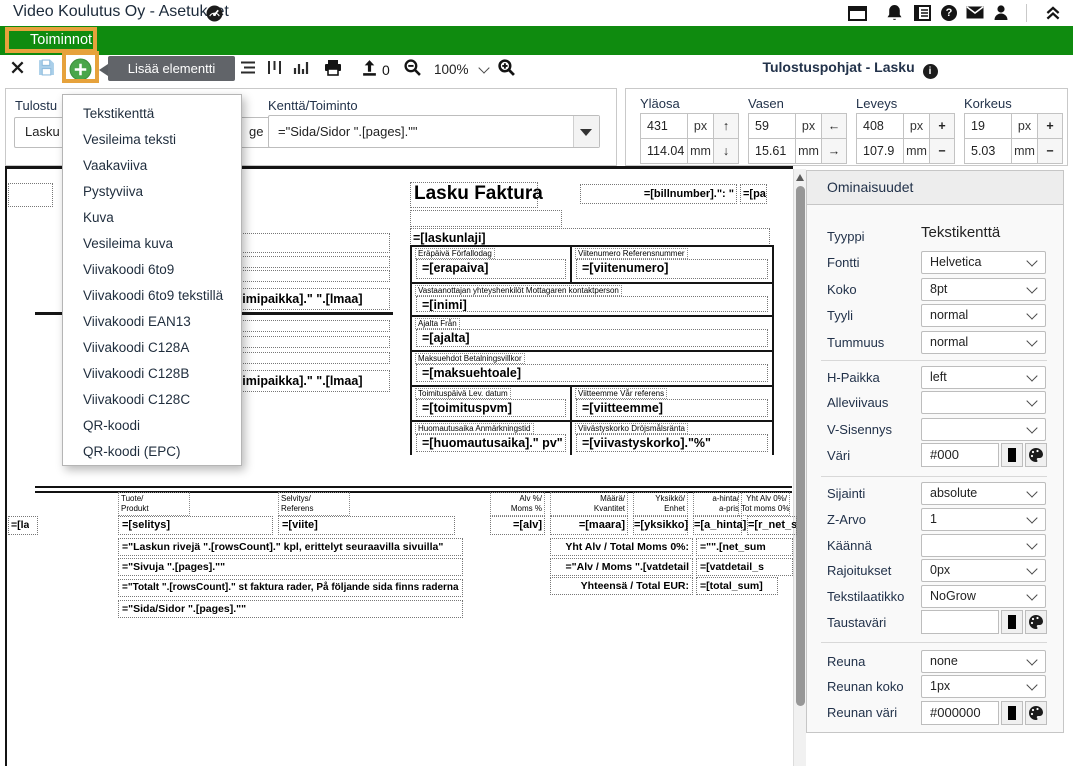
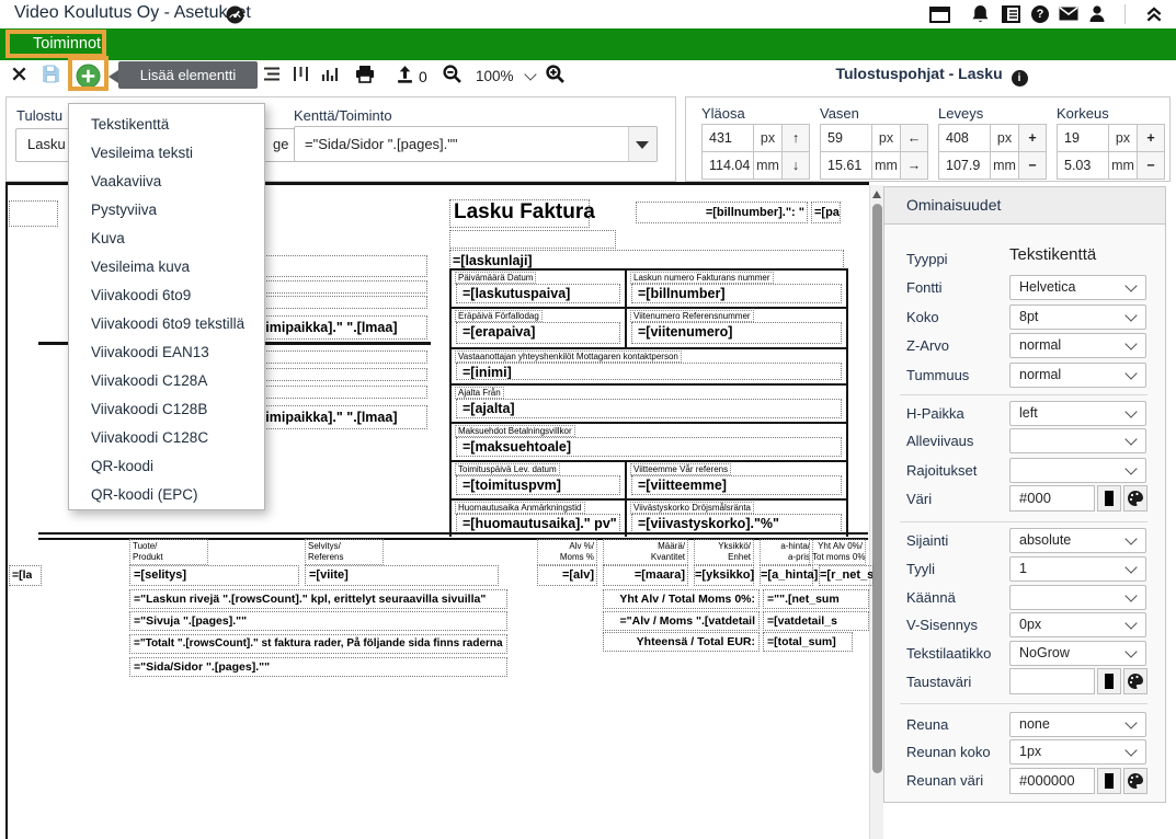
  Video Koulutus Oy - Asetukt
  ?
  Toiminnot
  Lisää elementti
  0
  100%
  Tulostuspohjat - Lasku i
  Tulostu
  Lasku
  ge
  Kenttä/Toiminto
  ="Sida/Sidor ".[pages].""
  Yläosa
  431
  px
  ↑
  114.04
  mm
  ↓
  Vasen
  59
  px
  ←
  15.61
  mm
  →
  Leveys
  408
  px
  +
  107.9
  mm
  −
  Korkeus
  19
  px
  +
  5.03
  mm
  −
  Lasku Faktura
  =[billnumber].": "
  =[pa
  =[laskunlaji]
  imipaikka]." ".[lmaa]
  imipaikka]." ".[lmaa]
+ Päivämäärä Datum
+ =[laskutuspaiva]
+ Laskun numero Fakturans nummer
+ =[billnumber]
  Eräpäivä Förfallodag
  =[erapaiva]
  Viitenumero Referensnummer
  =[viitenumero]
  Vastaanottajan yhteyshenkilöt Mottagaren kontaktperson
  =[inimi]
  Ajalta Från
  =[ajalta]
  Maksuehdot Betalningsvillkor
  =[maksuehtoale]
  Toimituspäivä Lev. datum
  =[toimituspvm]
  Viitteemme Vår referens
  =[viitteemme]
  Huomautusaika Anmärkningstid
  =[huomautusaika]." pv"
  Viivästyskorko Dröjsmålsränta
  =[viivastyskorko]."%"
  Tuote/
  Produkt
  Selvitys/
  Referens
  Alv %/
  Moms %
  Määrä/
  Kvantitet
  Yksikkö/
  Enhet
  a-hinta/
  a-pris
  Yht Alv 0%/
  Tot moms 0%
  =[la
  =[selitys]
  =[viite]
  =[alv]
  =[maara]
  =[yksikko]
  =[a_hinta]
  =[r_net_s
  ="Laskun rivejä ".[rowsCount]." kpl, erittelyt seuraavilla sivuilla"
  ="Sivuja ".[pages].""
  ="Totalt ".[rowsCount]." st faktura rader, På följande sida finns raderna
  ="Sida/Sidor ".[pages].""
  Yht Alv / Total Moms 0%:
  ="".[net_sum
  ="Alv / Moms ".[vatdetail
  =[vatdetail_s
  Yhteensä / Total EUR:
  =[total_sum]
  Tekstikenttä
  Vesileima teksti
  Vaakaviiva
  Pystyviiva
  Kuva
  Vesileima kuva
  Viivakoodi 6to9
  Viivakoodi 6to9 tekstillä
  Viivakoodi EAN13
  Viivakoodi C128A
  Viivakoodi C128B
  Viivakoodi C128C
  QR-koodi
  QR-koodi (EPC)
  Ominaisuudet
  Tyyppi
  Tekstikenttä
  Fontti
  Helvetica
  Koko
  8pt
- Tyyli
+ Z-Arvo
  normal
  Tummuus
  normal
  H-Paikka
  left
  Alleviivaus
- V-Sisennys
+ Rajoitukset
  Väri
  #000
  Sijainti
  absolute
- Z-Arvo
+ Tyyli
  1
  Käännä
- Rajoitukset
+ V-Sisennys
  0px
  Tekstilaatikko
  NoGrow
  Taustaväri
  Reuna
  none
  Reunan koko
  1px
  Reunan väri
  #000000
